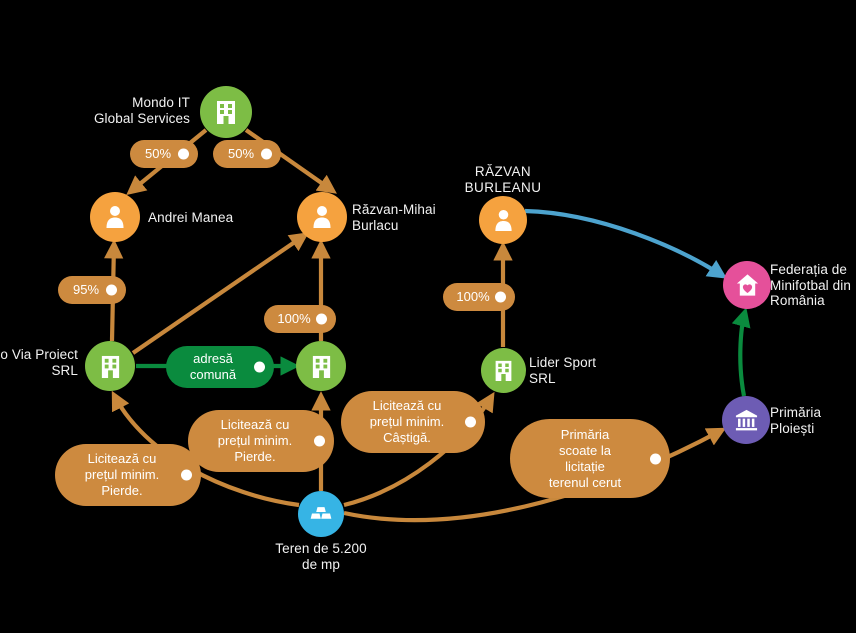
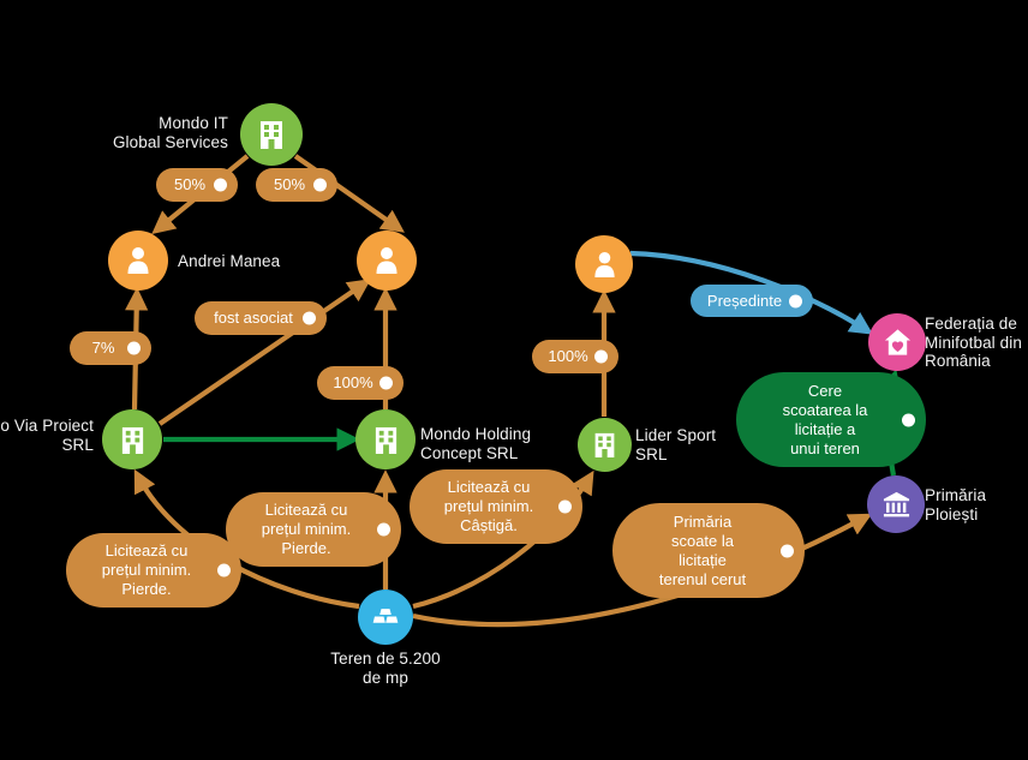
  50%
  50%
- 95%
+ 7%
+ fost asociat
  100%
- adresă
- comună
  100%
+ Președinte
+ Cere
+ scoatarea la
+ licitație a
+ unui teren
  Licitează cu
  prețul minim.
  Pierde.
  Licitează cu
  prețul minim.
  Pierde.
  Licitează cu
  prețul minim.
  Câștigă.
  Primăria
  scoate la
  licitație
  terenul cerut
  Mondo IT
  Global Services
  Andrei Manea
- Răzvan-Mihai
- Burlacu
- RĂZVAN
- BURLEANU
  Federația de
  Minifotbal din
  România
  o Via Proiect
  SRL
+ Mondo Holding
+ Concept SRL
  Lider Sport
  SRL
  Primăria
  Ploiești
  Teren de 5.200
  de mp
